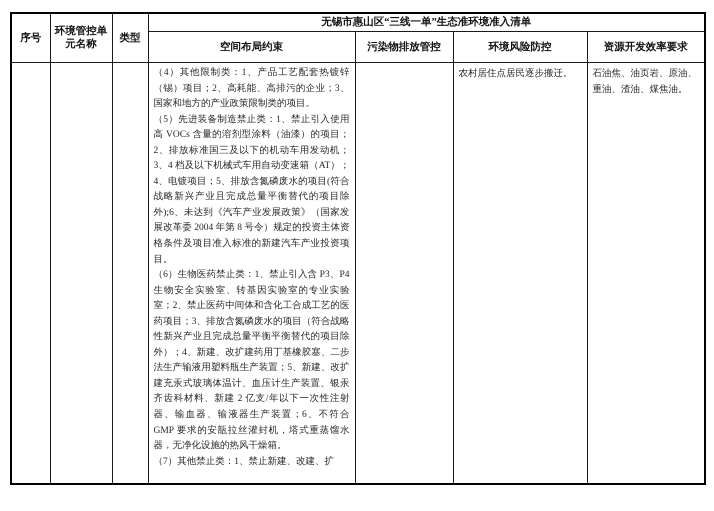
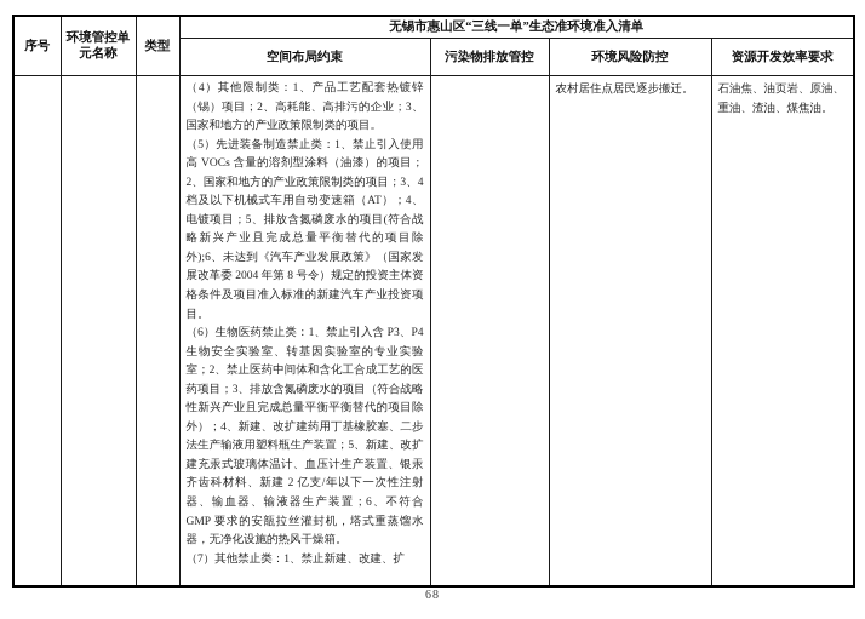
  序号	环境管控单元名称	类型	无锡市惠山区“三线一单”生态准环境准入清单
  空间布局约束	污染物排放管控	环境风险防控	资源开发效率要求
- 			（4）其他限制类：1、产品工艺配套热镀锌（锡）项目；2、高耗能、高排污的企业；3、国家和地方的产业政策限制类的项目。（5）先进装备制造禁止类：1、禁止引入使用高 VOCs 含量的溶剂型涂料（油漆）的项目；2、排放标准国三及以下的机动车用发动机；3、4 档及以下机械式车用自动变速箱（AT）；4、电镀项目；5、排放含氮磷废水的项目(符合战略新兴产业且完成总量平衡替代的项目除外);6、未达到《汽车产业发展政策》（国家发展改革委 2004 年第 8 号令）规定的投资主体资格条件及项目准入标准的新建汽车产业投资项目。（6）生物医药禁止类：1、禁止引入含 P3、P4 生物安全实验室、转基因实验室的专业实验室；2、禁止医药中间体和含化工合成工艺的医药项目；3、排放含氮磷废水的项目（符合战略性新兴产业且完成总量平衡平衡替代的项目除外）；4、新建、改扩建药用丁基橡胶塞、二步法生产输液用塑料瓶生产装置；5、新建、改扩建充汞式玻璃体温计、血压计生产装置、银汞齐齿科材料、新建 2 亿支/年以下一次性注射器、输血器、输液器生产装置；6、不符合 GMP 要求的安瓿拉丝灌封机，塔式重蒸馏水器，无净化设施的热风干燥箱。（7）其他禁止类：1、禁止新建、改建、扩		农村居住点居民逐步搬迁。	石油焦、油页岩、原油、重油、渣油、煤焦油。
+ 			（4）其他限制类：1、产品工艺配套热镀锌（锡）项目；2、高耗能、高排污的企业；3、国家和地方的产业政策限制类的项目。（5）先进装备制造禁止类：1、禁止引入使用高 VOCs 含量的溶剂型涂料（油漆）的项目；2、国家和地方的产业政策限制类的项目；3、4 档及以下机械式车用自动变速箱（AT）；4、电镀项目；5、排放含氮磷废水的项目(符合战略新兴产业且完成总量平衡替代的项目除外);6、未达到《汽车产业发展政策》（国家发展改革委 2004 年第 8 号令）规定的投资主体资格条件及项目准入标准的新建汽车产业投资项目。（6）生物医药禁止类：1、禁止引入含 P3、P4 生物安全实验室、转基因实验室的专业实验室；2、禁止医药中间体和含化工合成工艺的医药项目；3、排放含氮磷废水的项目（符合战略性新兴产业且完成总量平衡平衡替代的项目除外）；4、新建、改扩建药用丁基橡胶塞、二步法生产输液用塑料瓶生产装置；5、新建、改扩建充汞式玻璃体温计、血压计生产装置、银汞齐齿科材料、新建 2 亿支/年以下一次性注射器、输血器、输液器生产装置；6、不符合 GMP 要求的安瓿拉丝灌封机，塔式重蒸馏水器，无净化设施的热风干燥箱。（7）其他禁止类：1、禁止新建、改建、扩		农村居住点居民逐步搬迁。	石油焦、油页岩、原油、重油、渣油、煤焦油。
+ 68
